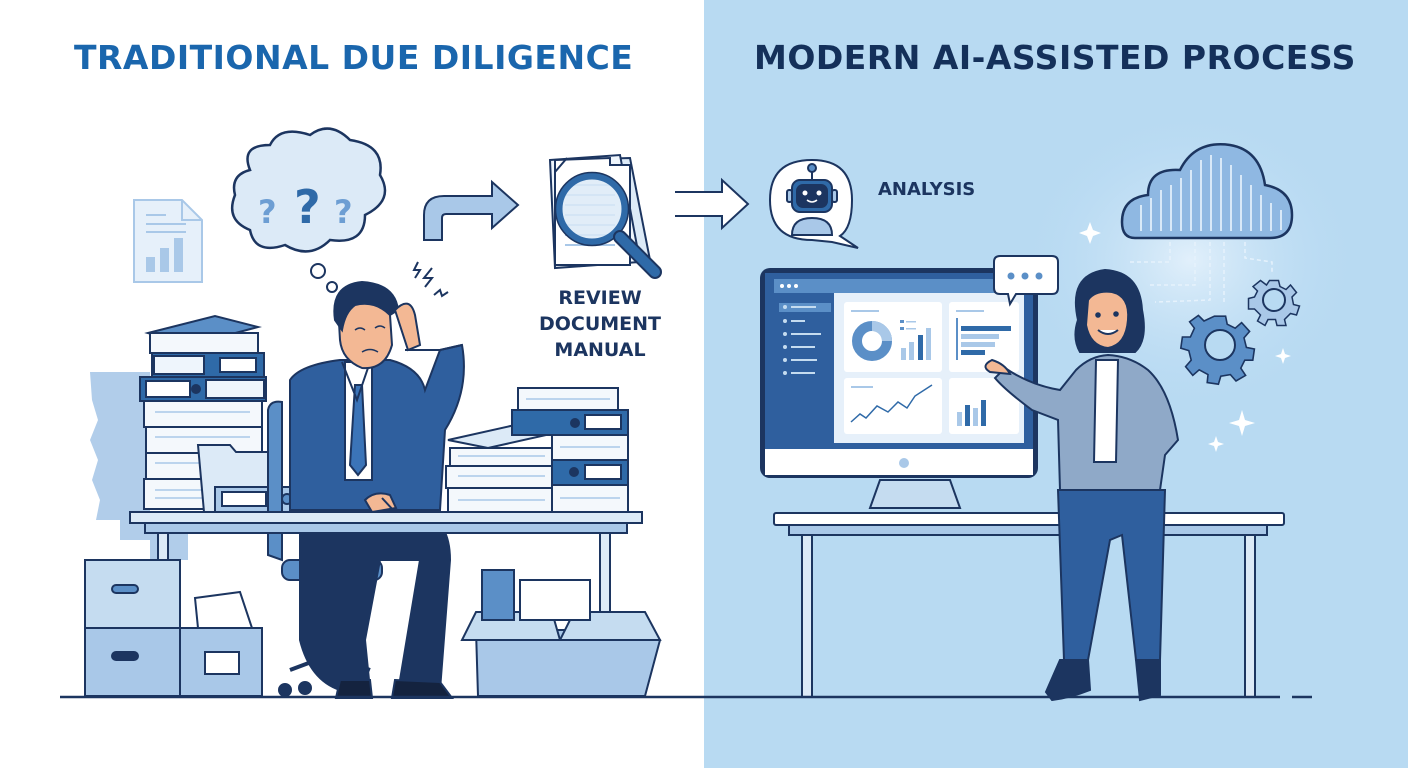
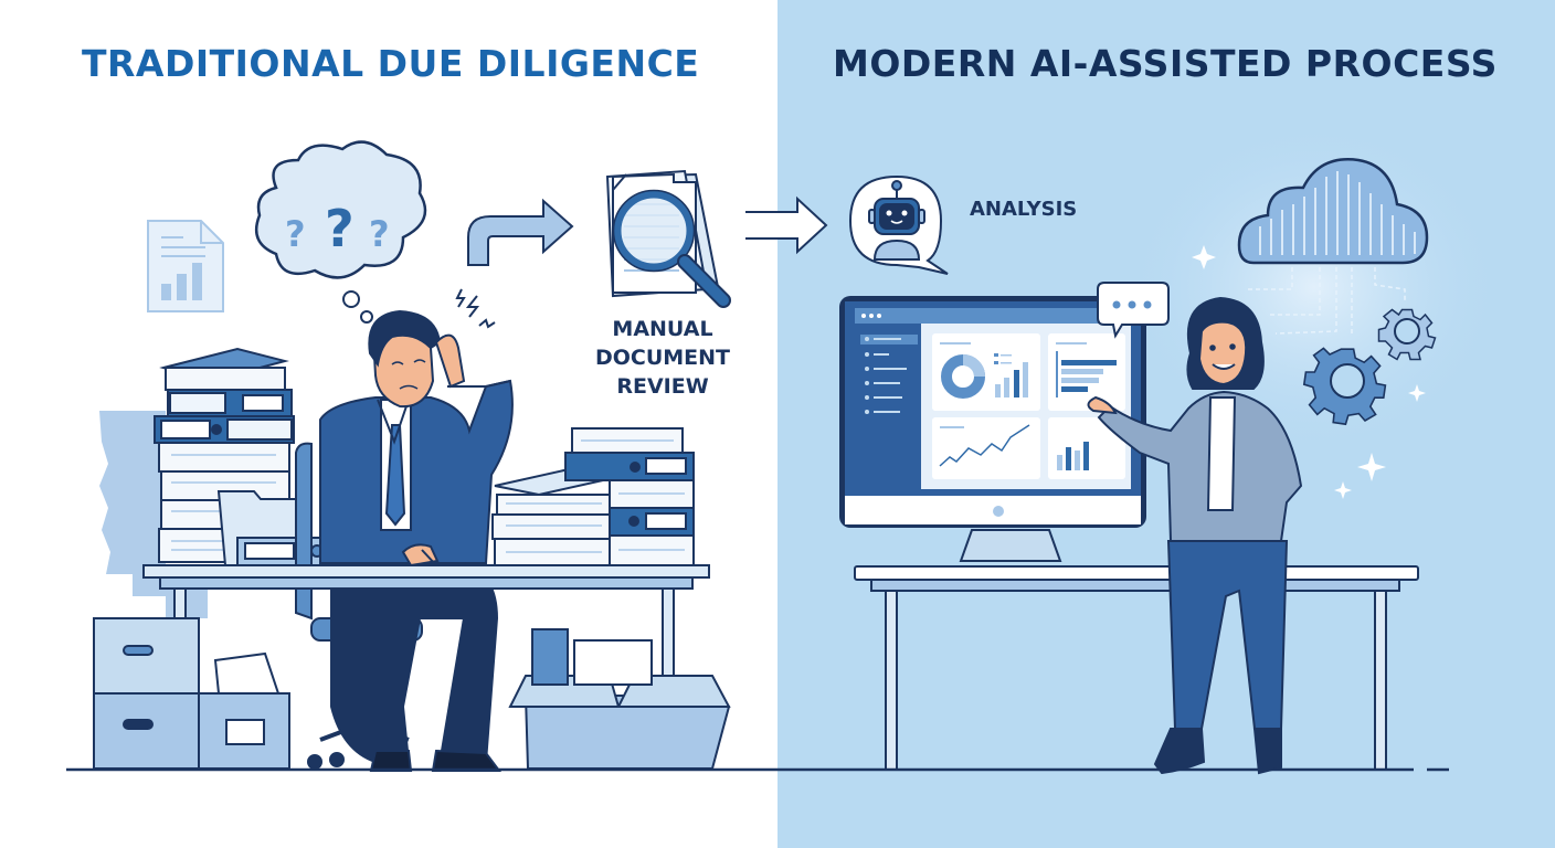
  ?
  ?
  ?
  TRADITIONAL DUE DILIGENCE
  MODERN AI-ASSISTED PROCESS
- REVIEW
+ MANUAL
  DOCUMENT
- MANUAL
+ REVIEW
  ANALYSIS
